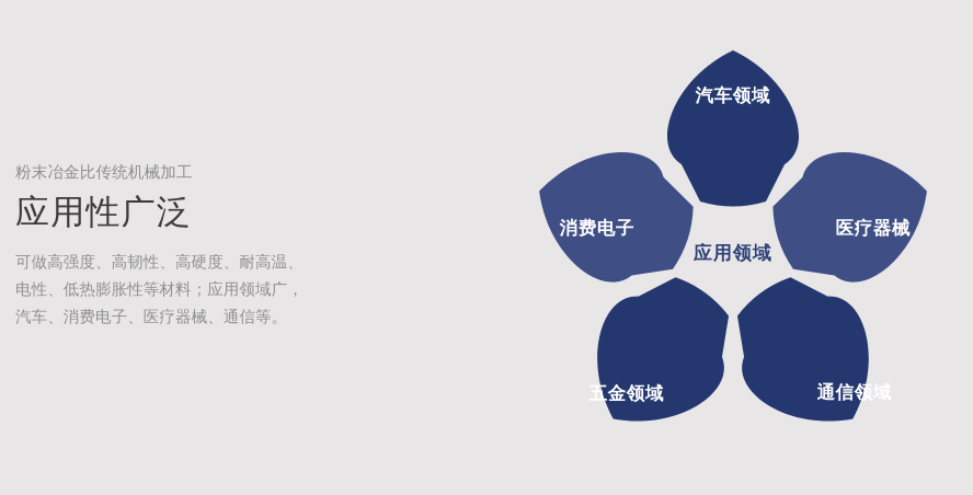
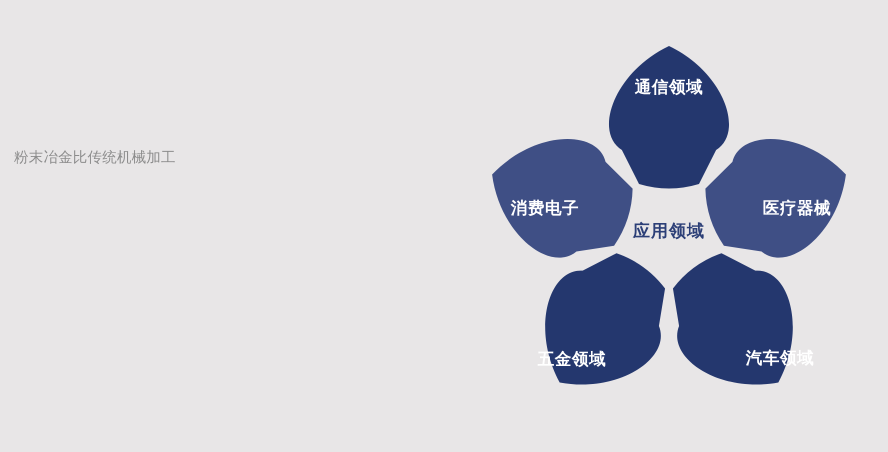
  粉末冶金比传统机械加工
- 应用性广泛
- 可做高强度、高韧性、高硬度、耐高温、
- 电性、低热膨胀性等材料；应用领域广，
- 汽车、消费电子、医疗器械、通信等。
  应用领域
- 汽车领域
+ 通信领域
  医疗器械
- 通信领域
+ 汽车领域
  五金领域
  消费电子
